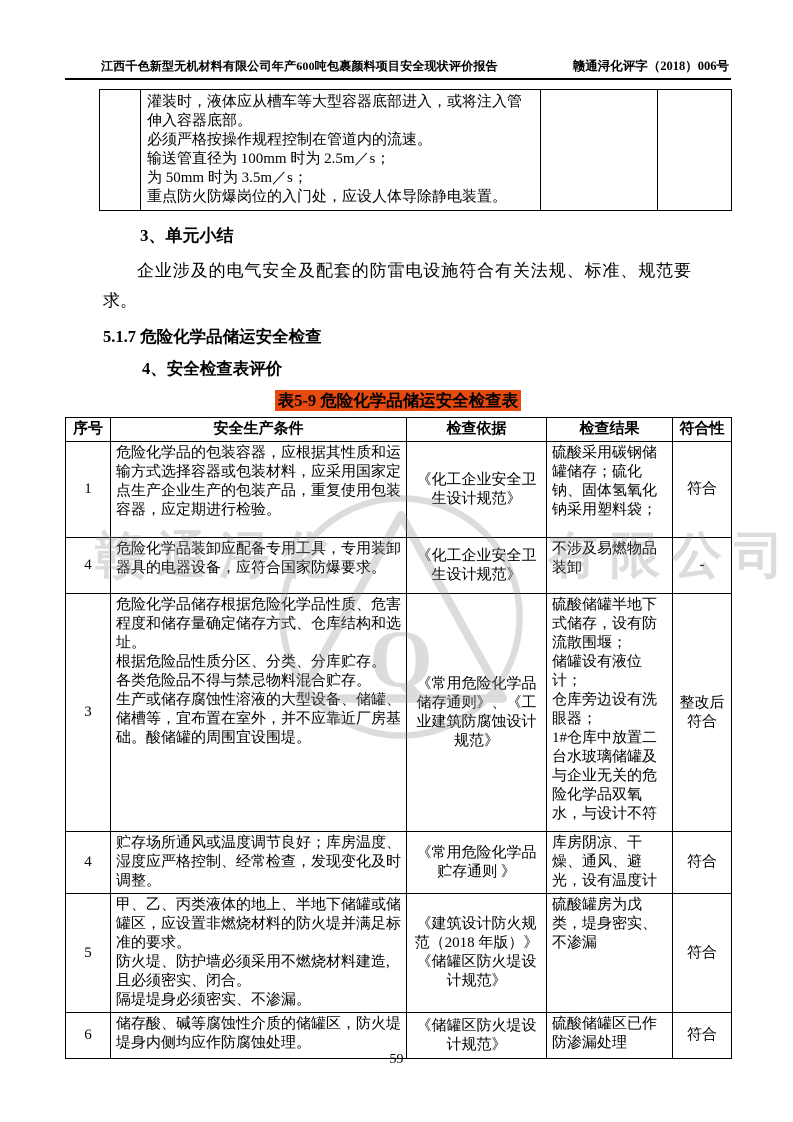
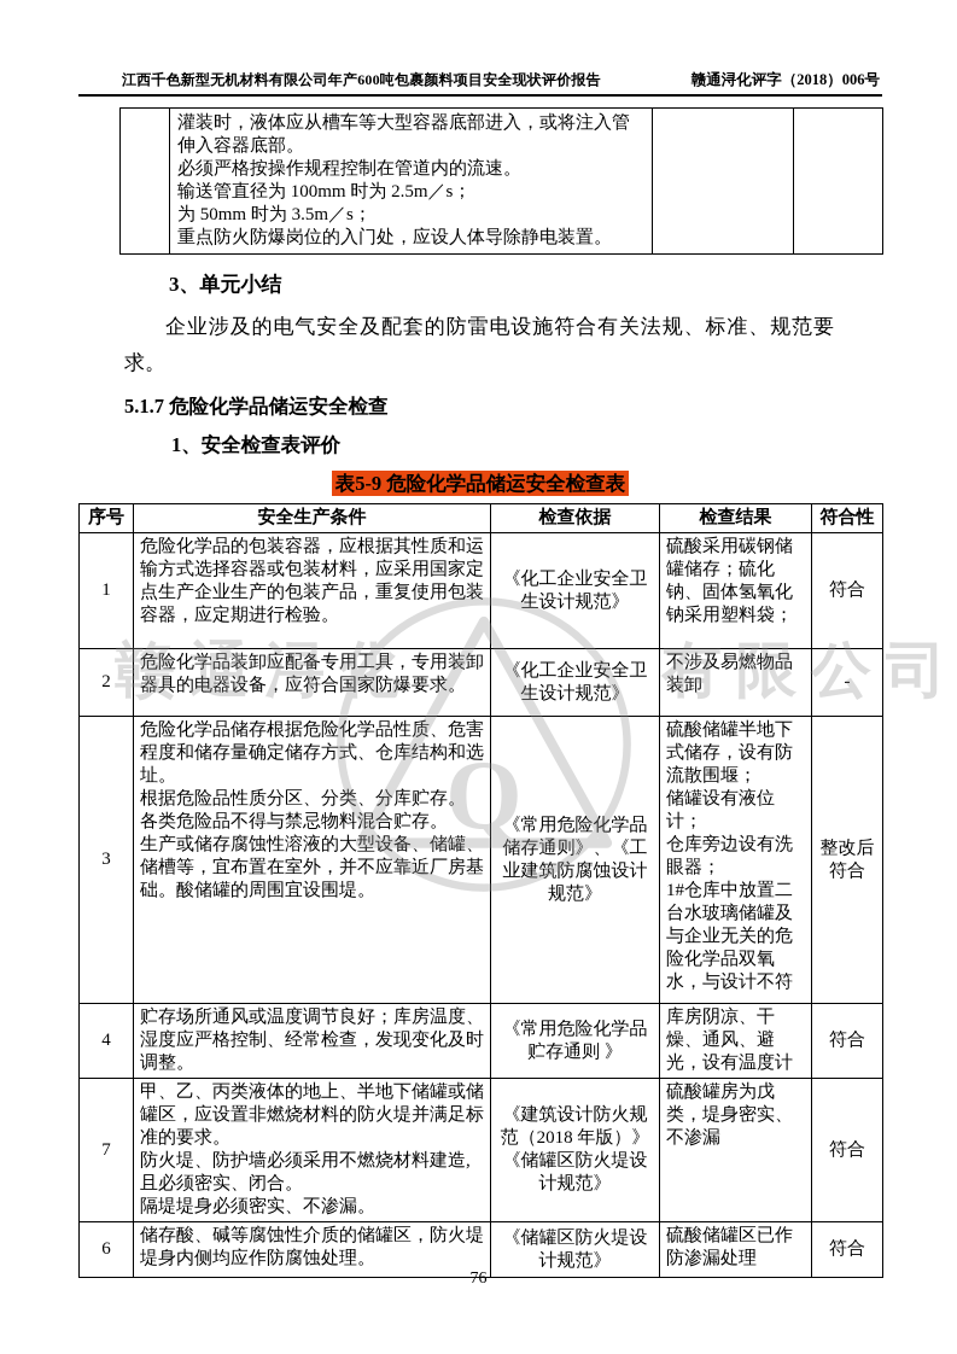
  赣通浔化
  Q
  有限公司
  江西千色新型无机材料有限公司年产600吨包裹颜料项目安全现状评价报告
  赣通浔化评字（2018）006号
  	灌装时，液体应从槽车等大型容器底部进入，或将注入管伸入容器底部。 必须严格按操作规程控制在管道内的流速。 输送管直径为 100mm 时为 2.5m／s； 为 50mm 时为 3.5m／s； 重点防火防爆岗位的入门处，应设人体导除静电装置。
  3、单元小结
  企业涉及的电气安全及配套的防雷电设施符合有关法规、标准、规范要求。
  5.1.7 危险化学品储运安全检查
- 4、安全检查表评价
+ 1、安全检查表评价
  表5-9 危险化学品储运安全检查表
  序号	安全生产条件	检查依据	检查结果	符合性
  1	危险化学品的包装容器，应根据其性质和运输方式选择容器或包装材料，应采用国家定点生产企业生产的包装产品，重复使用包装容器，应定期进行检验。	《化工企业安全卫生设计规范》	硫酸采用碳钢储罐储存；硫化钠、固体氢氧化钠采用塑料袋；	符合
- 4	危险化学品装卸应配备专用工具，专用装卸器具的电器设备，应符合国家防爆要求。	《化工企业安全卫生设计规范》	不涉及易燃物品装卸	-
+ 2	危险化学品装卸应配备专用工具，专用装卸器具的电器设备，应符合国家防爆要求。	《化工企业安全卫生设计规范》	不涉及易燃物品装卸	-
  3	危险化学品储存根据危险化学品性质、危害程度和储存量确定储存方式、仓库结构和选址。 根据危险品性质分区、分类、分库贮存。 各类危险品不得与禁忌物料混合贮存。 生产或储存腐蚀性溶液的大型设备、储罐、储槽等，宜布置在室外，并不应靠近厂房基础。酸储罐的周围宜设围堤。	《常用危险化学品储存通则》、《工业建筑防腐蚀设计规范》	硫酸储罐半地下式储存，设有防流散围堰； 储罐设有液位计； 仓库旁边设有洗眼器； 1#仓库中放置二台水玻璃储罐及与企业无关的危险化学品双氧水，与设计不符	整改后符合
  4	贮存场所通风或温度调节良好；库房温度、湿度应严格控制、经常检查，发现变化及时调整。	《常用危险化学品贮存通则 》	库房阴凉、干燥、通风、避光，设有温度计	符合
- 5	甲、乙、丙类液体的地上、半地下储罐或储罐区，应设置非燃烧材料的防火堤并满足标准的要求。 防火堤、防护墙必须采用不燃烧材料建造,且必须密实、闭合。 隔堤堤身必须密实、不渗漏。	《建筑设计防火规范（2018 年版）》《储罐区防火堤设计规范》	硫酸罐房为戊类，堤身密实、不渗漏	符合
+ 7	甲、乙、丙类液体的地上、半地下储罐或储罐区，应设置非燃烧材料的防火堤并满足标准的要求。 防火堤、防护墙必须采用不燃烧材料建造,且必须密实、闭合。 隔堤堤身必须密实、不渗漏。	《建筑设计防火规范（2018 年版）》《储罐区防火堤设计规范》	硫酸罐房为戊类，堤身密实、不渗漏	符合
  6	储存酸、碱等腐蚀性介质的储罐区，防火堤堤身内侧均应作防腐蚀处理。	《储罐区防火堤设计规范》	硫酸储罐区已作防渗漏处理	符合
- 59
+ 76
